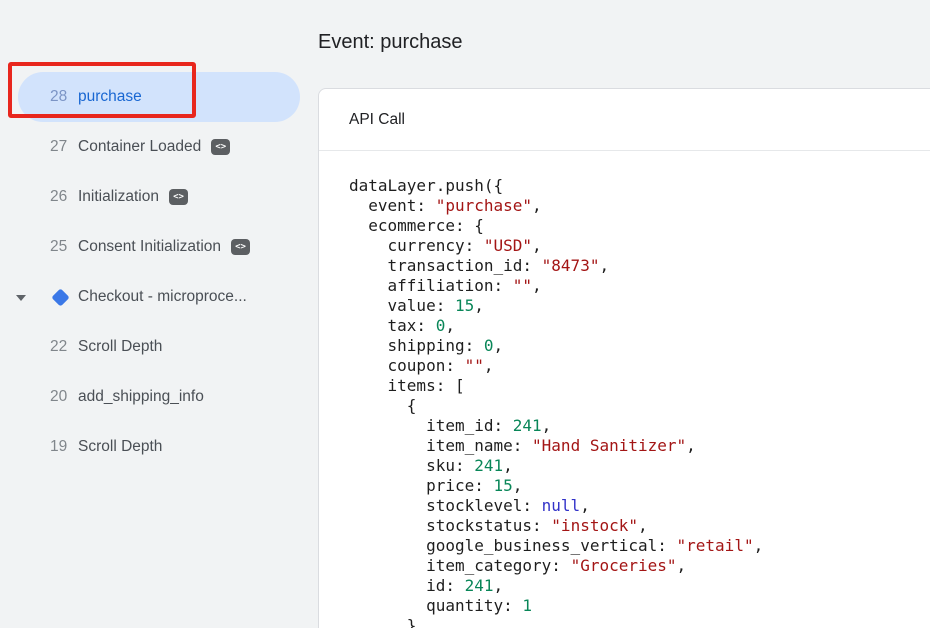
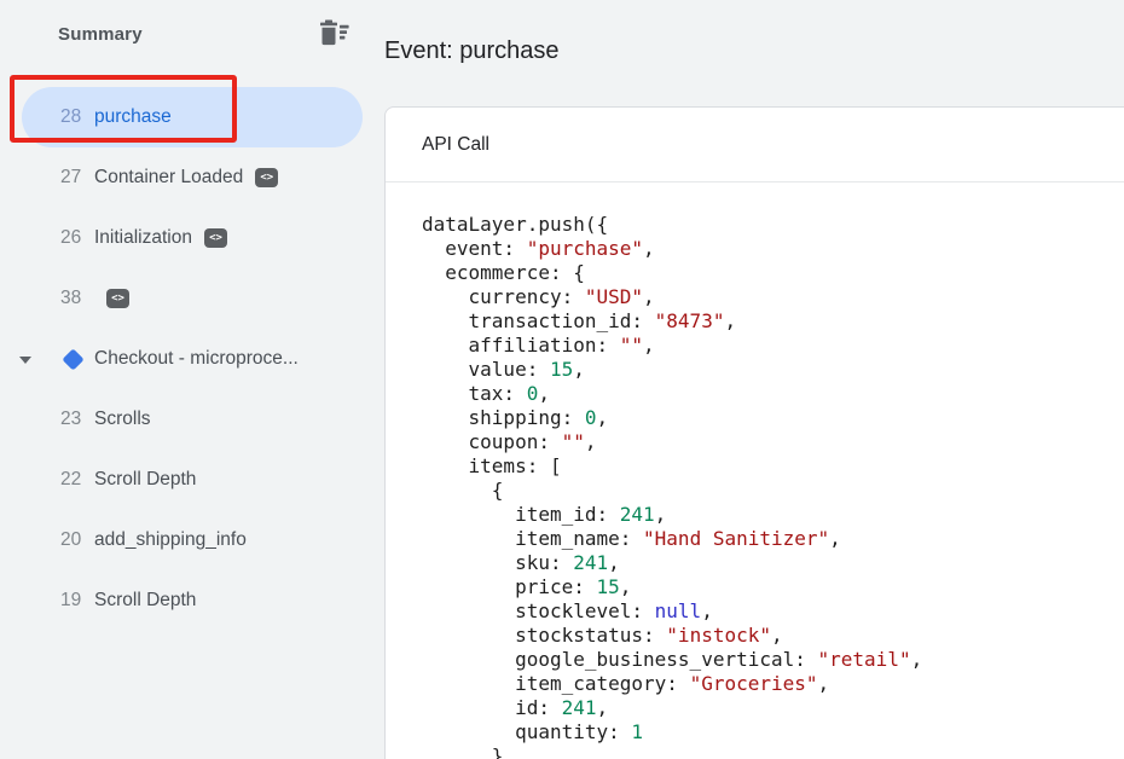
+ Summary
  28
  purchase
  27
  Container Loaded
  <>
  26
  Initialization
  <>
- 25
+ 38
- Consent Initialization
  <>
  Checkout - microproce...
+ 23
+ Scrolls
  22
  Scroll Depth
  20
  add_shipping_info
  19
  Scroll Depth
  Event: purchase
  API Call
  dataLayer.push({
  event: "purchase",
  ecommerce: {
  currency: "USD",
  transaction_id: "8473",
  affiliation: "",
  value: 15,
  tax: 0,
  shipping: 0,
  coupon: "",
  items: [
  {
  item_id: 241,
  item_name: "Hand Sanitizer",
  sku: 241,
  price: 15,
  stocklevel: null,
  stockstatus: "instock",
  google_business_vertical: "retail",
  item_category: "Groceries",
  id: 241,
  quantity: 1
  }
